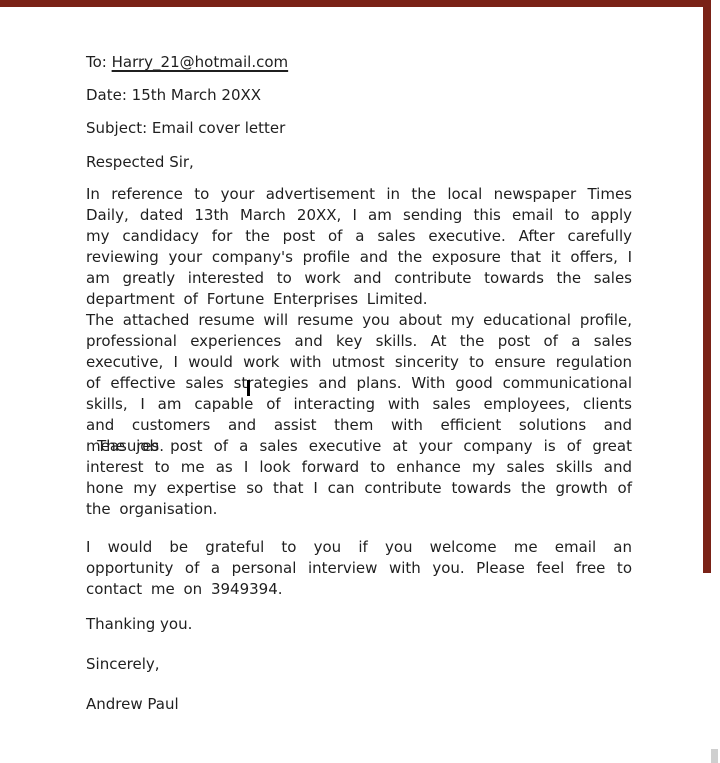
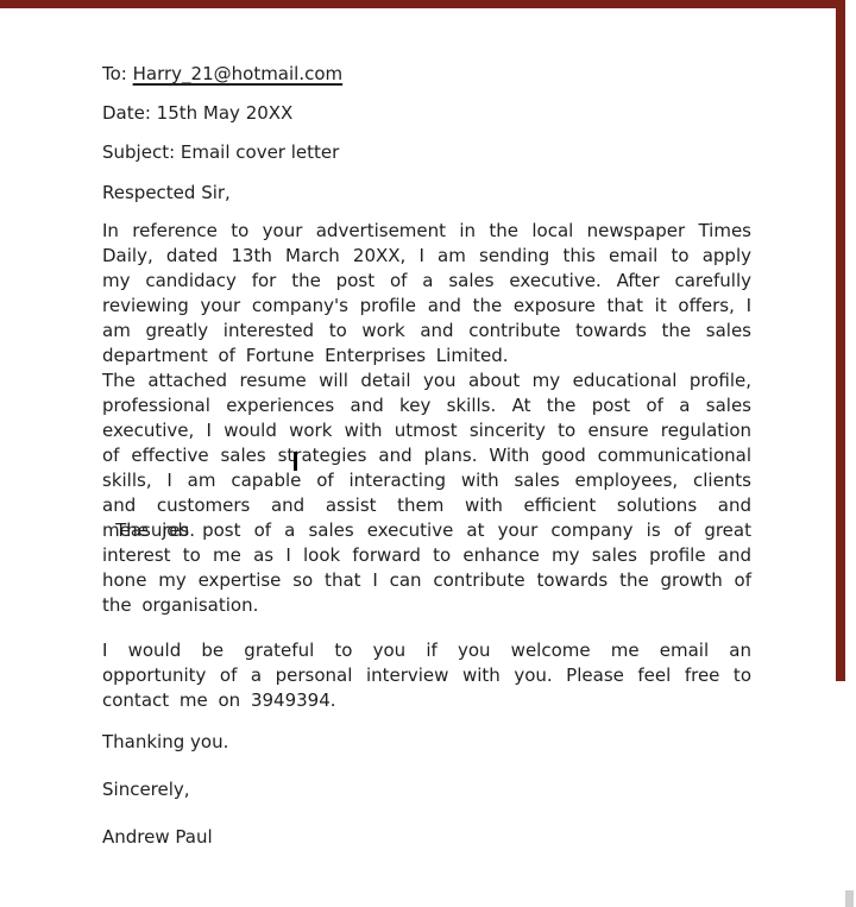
  To: Harry_21@hotmail.com
- Date: 15th March 20XX
+ Date: 15th May 20XX
  Subject: Email cover letter
  Respected Sir,
  In reference to your advertisement in the local newspaper Times Daily, dated 13th March 20XX, I am sending this email to apply my candidacy for the post of a sales executive. After carefully reviewing your company's profile and the exposure that it offers, I am greatly interested to work and contribute towards the sales department of Fortune Enterprises Limited.
- The attached resume will resume you about my educational profile, professional experiences and key skills. At the post of a sales executive, I would work with utmost sincerity to ensure regulation of effective sales strategies and plans. With good communicational skills, I am capable of interacting with sales employees, clients and customers and assist them with efficient solutions and measures.
+ The attached resume will detail you about my educational profile, professional experiences and key skills. At the post of a sales executive, I would work with utmost sincerity to ensure regulation of effective sales strategies and plans. With good communicational skills, I am capable of interacting with sales employees, clients and customers and assist them with efficient solutions and measures.
- The job post of a sales executive at your company is of great interest to me as I look forward to enhance my sales skills and hone my expertise so that I can contribute towards the growth of the organisation.
+ The job post of a sales executive at your company is of great interest to me as I look forward to enhance my sales profile and hone my expertise so that I can contribute towards the growth of the organisation.
  I would be grateful to you if you welcome me email an opportunity of a personal interview with you. Please feel free to contact me on 3949394.
  Thanking you.
  Sincerely,
  Andrew Paul
